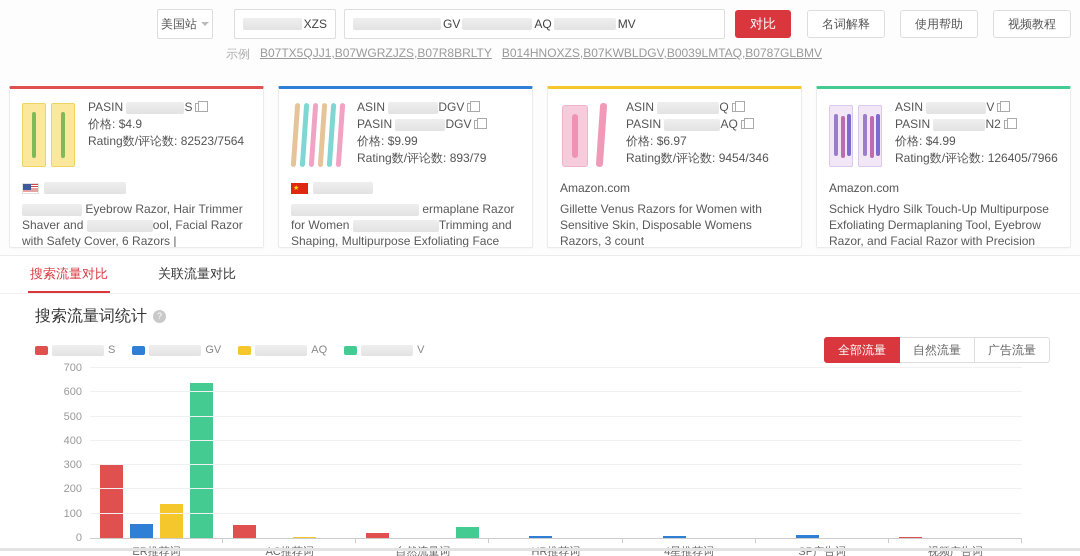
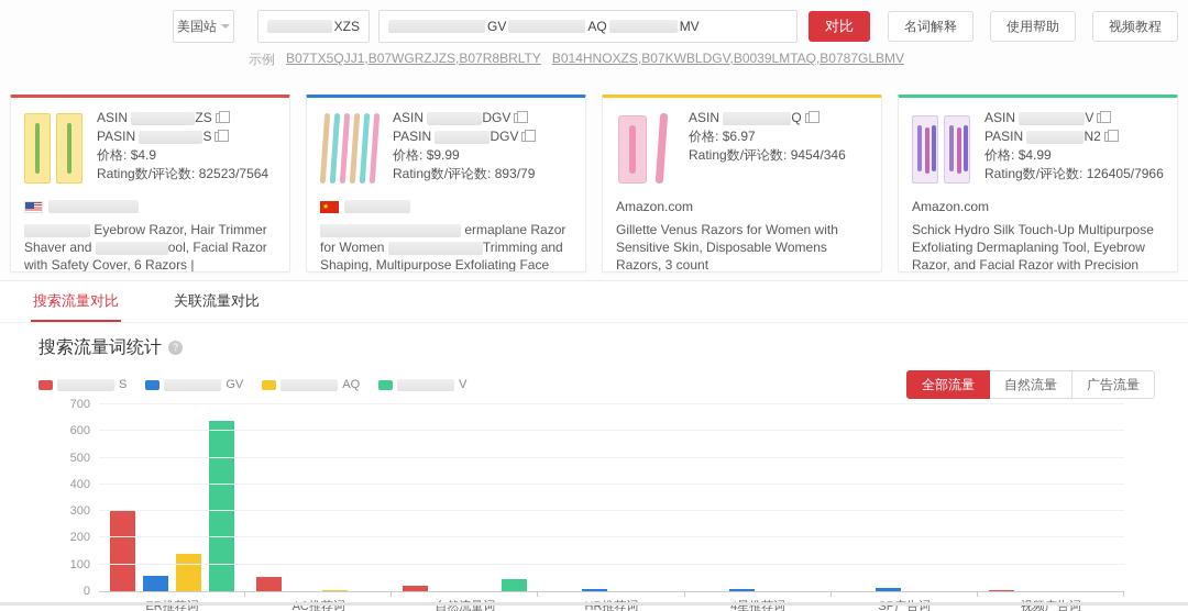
  美国站
  XZS
  GV
  AQ
  MV
  对比
  名词解释
  使用帮助
  视频教程
  示例
  B07TX5QJJ1,B07WGRZJZS,B07R8BRLTY
  B014HNOXZS,B07KWBLDGV,B0039LMTAQ,B0787GLBMV
+ ASIN ZS
  PASIN S
  价格: $4.9
  Rating数/评论数: 82523/7564
  ASIN DGV
  PASIN DGV
  价格: $9.99
  Rating数/评论数: 893/79
  ASIN Q
- PASIN AQ
  价格: $6.97
  Rating数/评论数: 9454/346
  Amazon.com
  Gillette Venus Razors for Women with Sensitive Skin, Disposable Womens Razors, 3 count
  ASIN V
  PASIN N2
  价格: $4.99
  Rating数/评论数: 126405/7966
  Amazon.com
  Schick Hydro Silk Touch-Up Multipurpose Exfoliating Dermaplaning Tool, Eyebrow Razor, and Facial Razor with Precision
  搜索流量对比
  关联流量对比
  搜索流量词统计
  ?
  S
  GV
  AQ
  V
  全部流量
  自然流量
  广告流量
  0
  100
  200
  300
  400
  500
  600
  700
  ER推荐词
  AC推荐词
  自然流量词
  HR推荐词
  4星推荐词
  SP广告词
  视频广告词
